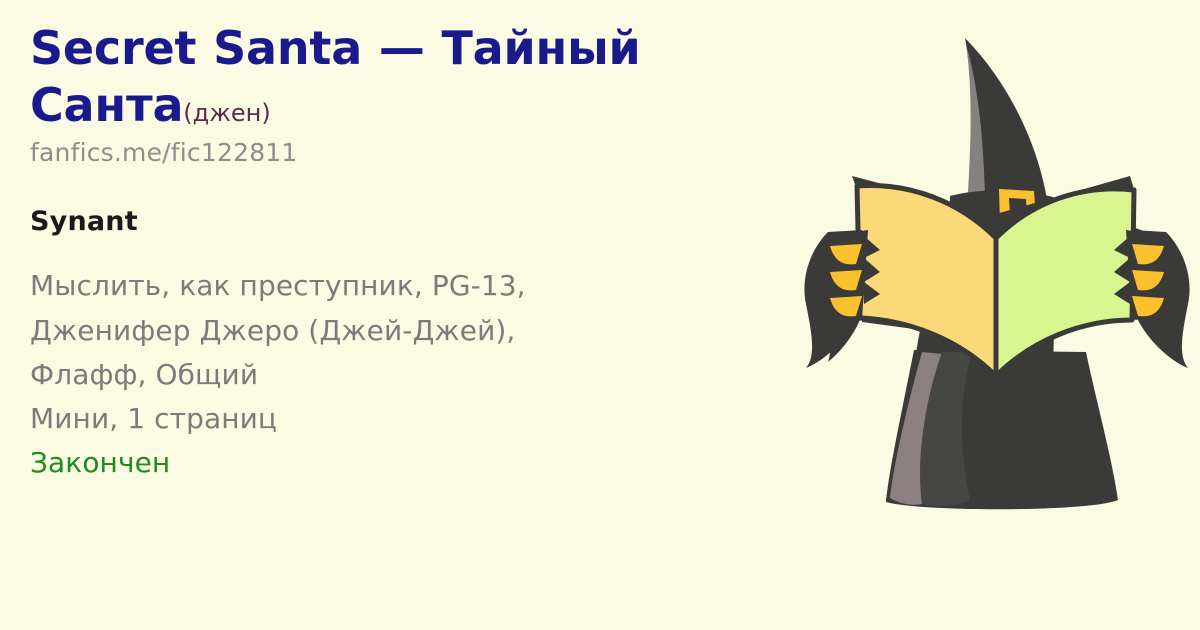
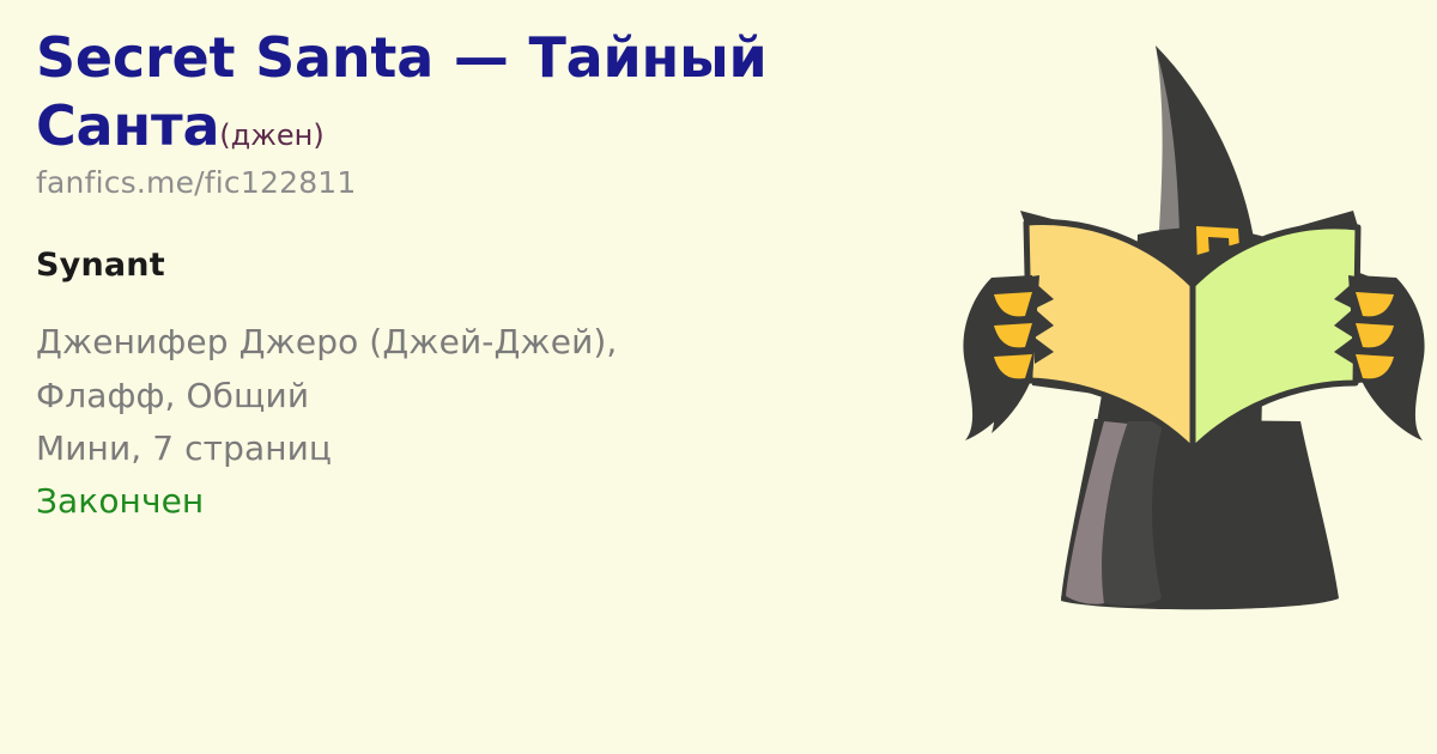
  Secret Santa — Тайный Санта(джен)
  fanfics.me/fic122811
  Synant
- Мыслить, как преступник, PG-13,
  Дженифер Джеро (Джей-Джей),
  Флафф, Общий
- Мини, 1 страниц
+ Мини, 7 страниц
  Закончен
